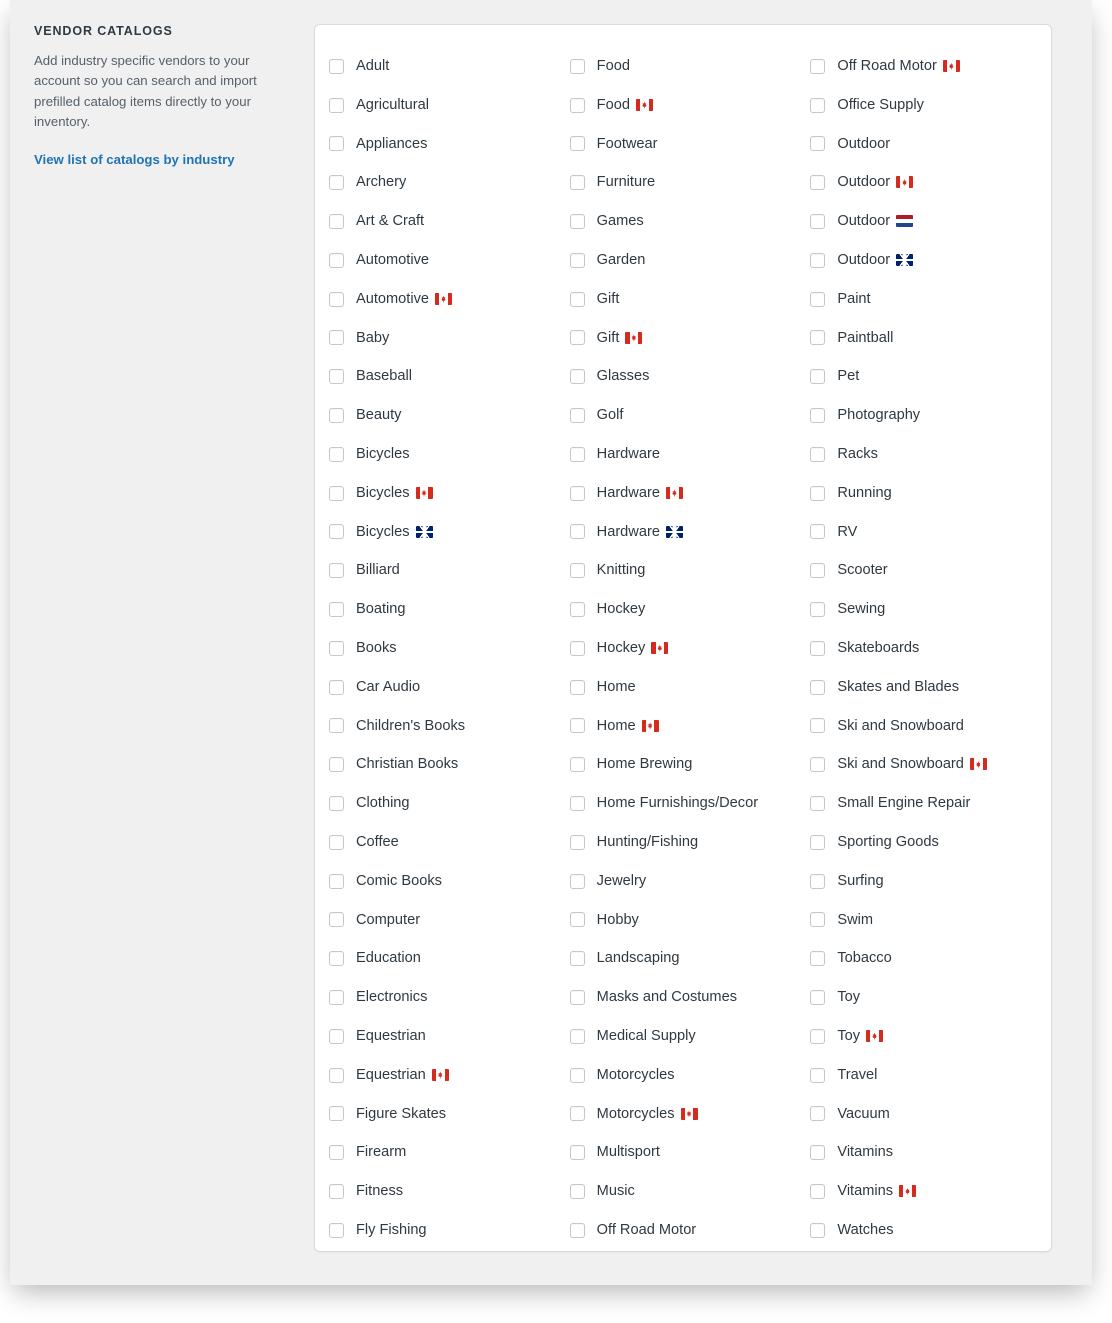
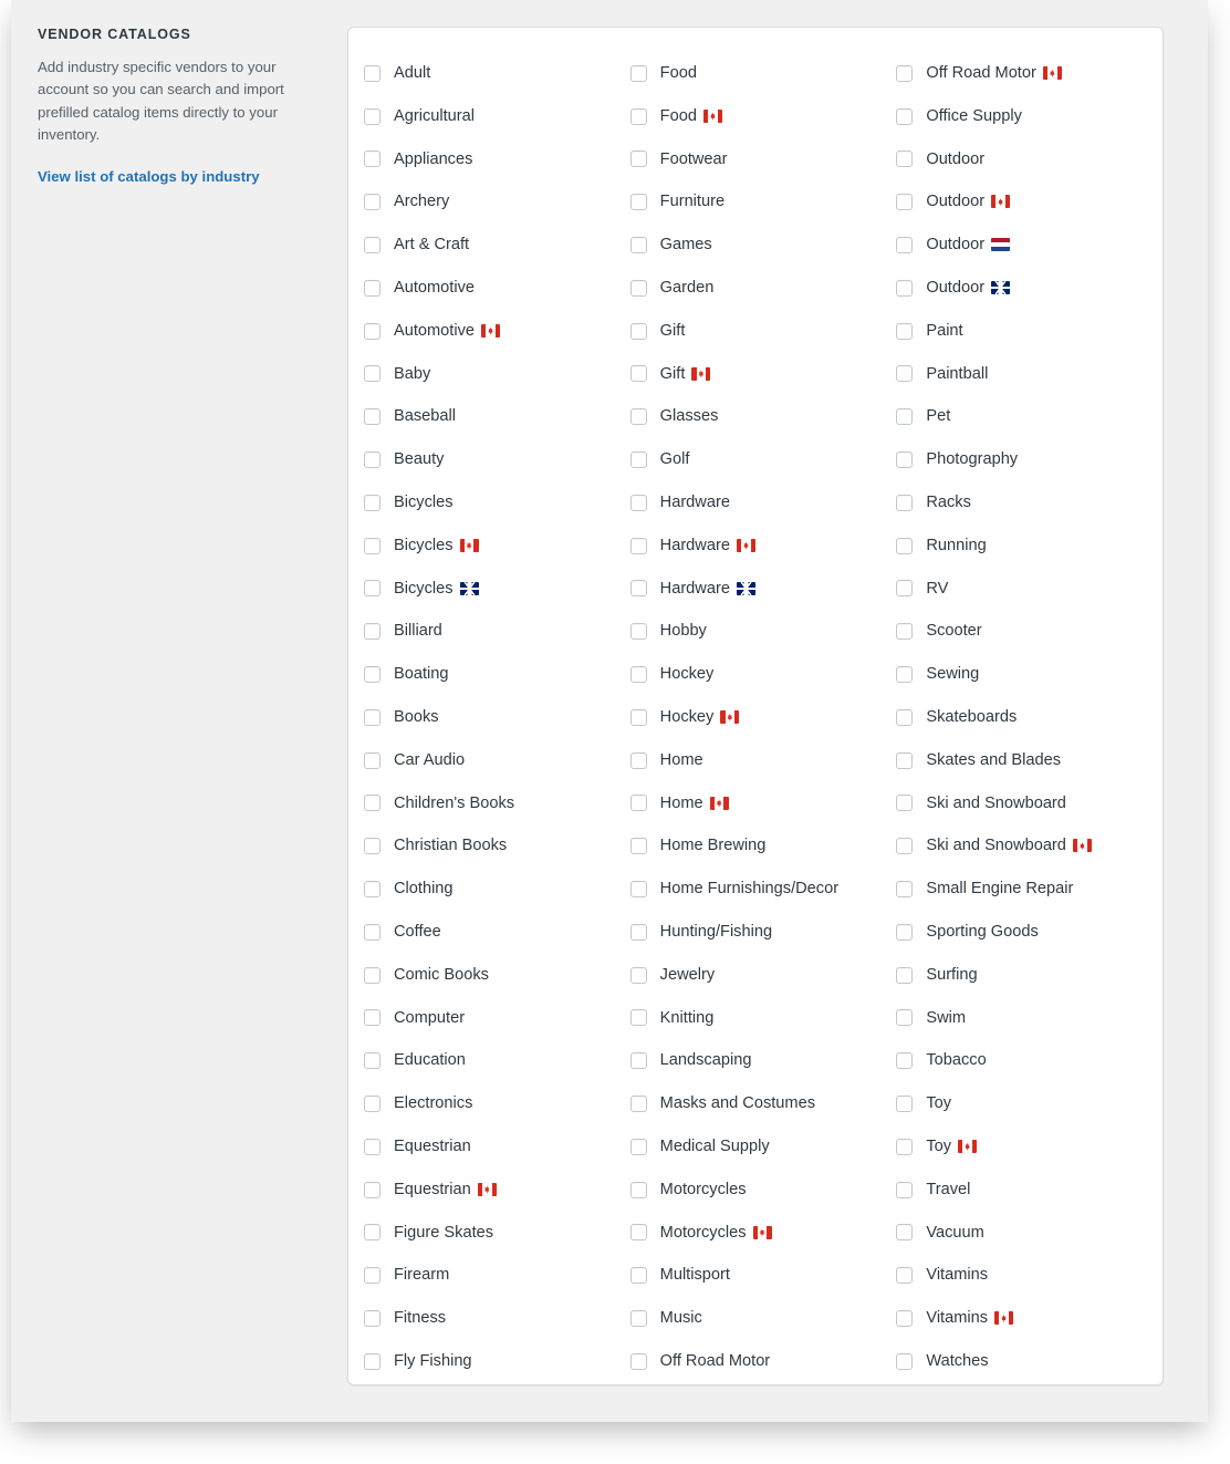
  VENDOR CATALOGS
  Add industry specific vendors to your account so you can search and import prefilled catalog items directly to your inventory.
  View list of catalogs by industry
  Adult
  Agricultural
  Appliances
  Archery
  Art & Craft
  Automotive
  Automotive
  Baby
  Baseball
  Beauty
  Bicycles
  Bicycles
  Bicycles
  Billiard
  Boating
  Books
  Car Audio
  Children's Books
  Christian Books
  Clothing
  Coffee
  Comic Books
  Computer
  Education
  Electronics
  Equestrian
  Equestrian
  Figure Skates
  Firearm
  Fitness
  Fly Fishing
  Food
  Food
  Footwear
  Furniture
  Games
  Garden
  Gift
  Gift
  Glasses
  Golf
  Hardware
  Hardware
  Hardware
- Knitting
+ Hobby
  Hockey
  Hockey
  Home
  Home
  Home Brewing
  Home Furnishings/Decor
  Hunting/Fishing
  Jewelry
- Hobby
+ Knitting
  Landscaping
  Masks and Costumes
  Medical Supply
  Motorcycles
  Motorcycles
  Multisport
  Music
  Off Road Motor
  Off Road Motor
  Office Supply
  Outdoor
  Outdoor
  Outdoor
  Outdoor
  Paint
  Paintball
  Pet
  Photography
  Racks
  Running
  RV
  Scooter
  Sewing
  Skateboards
  Skates and Blades
  Ski and Snowboard
  Ski and Snowboard
  Small Engine Repair
  Sporting Goods
  Surfing
  Swim
  Tobacco
  Toy
  Toy
  Travel
  Vacuum
  Vitamins
  Vitamins
  Watches
